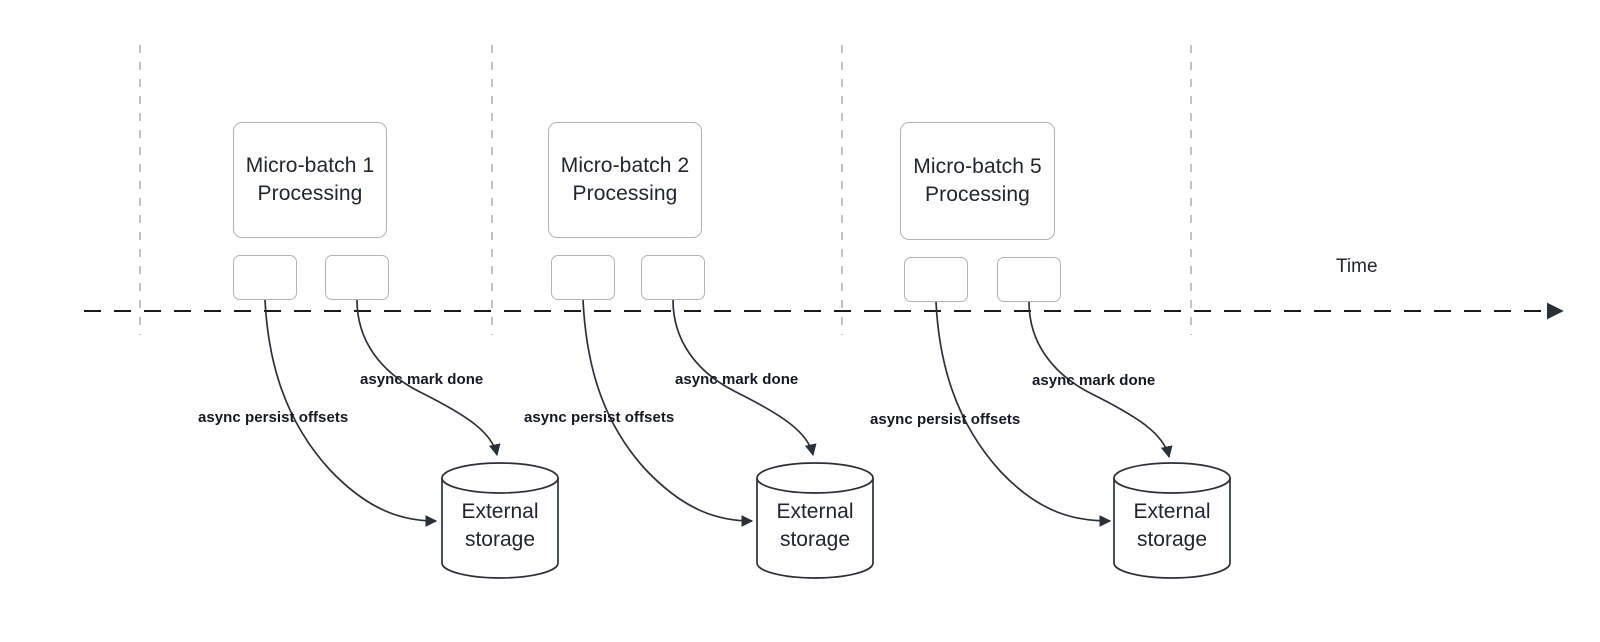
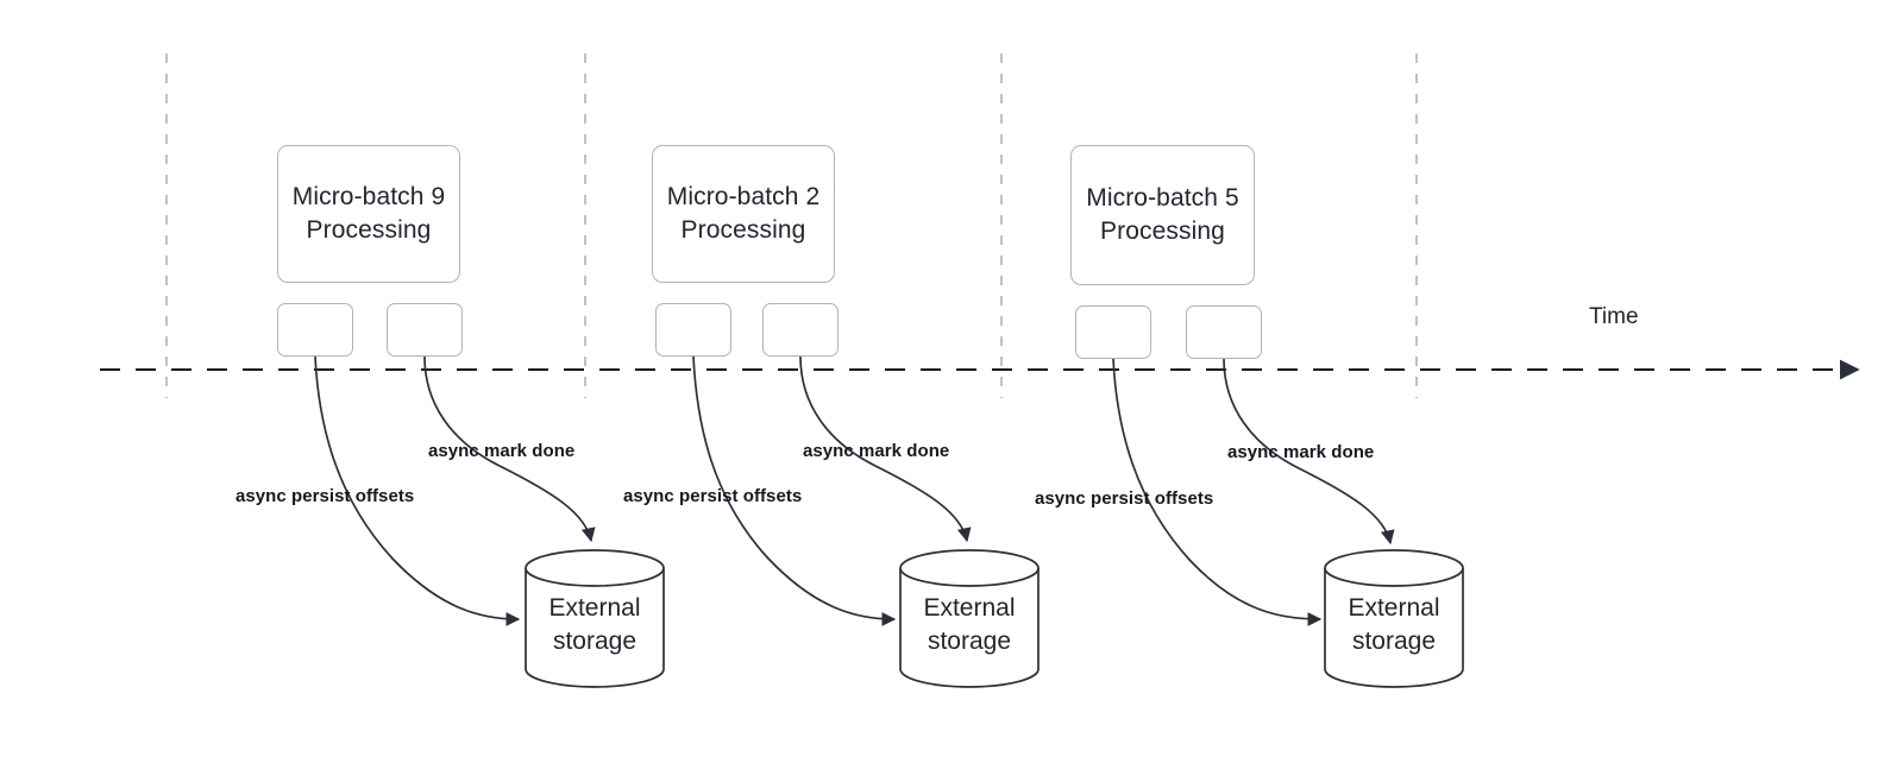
- Micro-batch 1
+ Micro-batch 9
  Processing
  External
  storage
  async persist offsets
  async mark done
  Micro-batch 2
  Processing
  External
  storage
  async persist offsets
  async mark done
  Micro-batch 5
  Processing
  External
  storage
  async persist offsets
  async mark done
  Time
